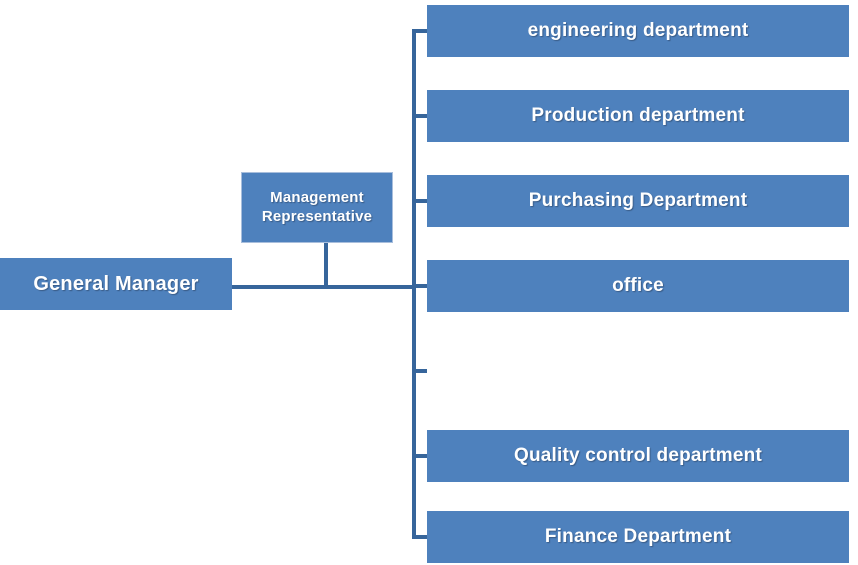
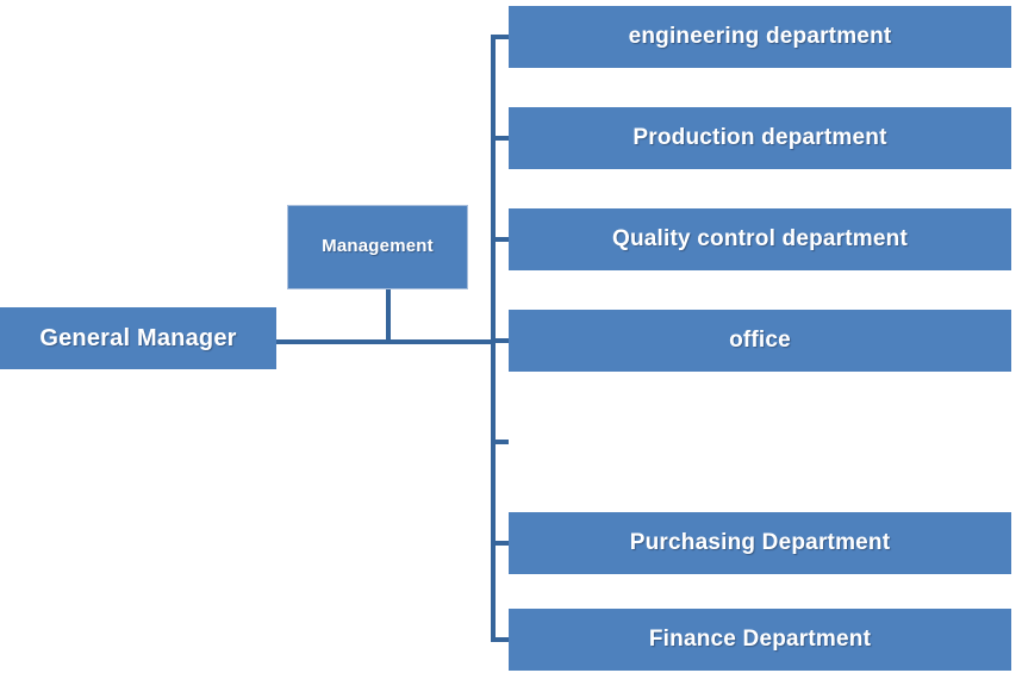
  General Manager
  Management
- Representative
  engineering department
  Production department
- Purchasing Department
+ Quality control department
  office
- Quality control department
+ Purchasing Department
  Finance Department
